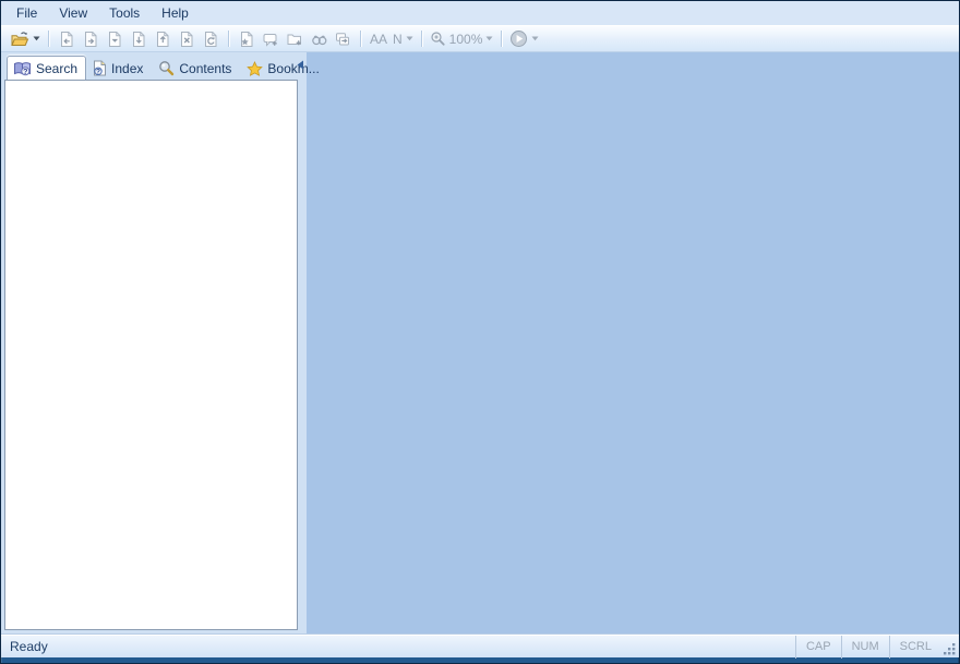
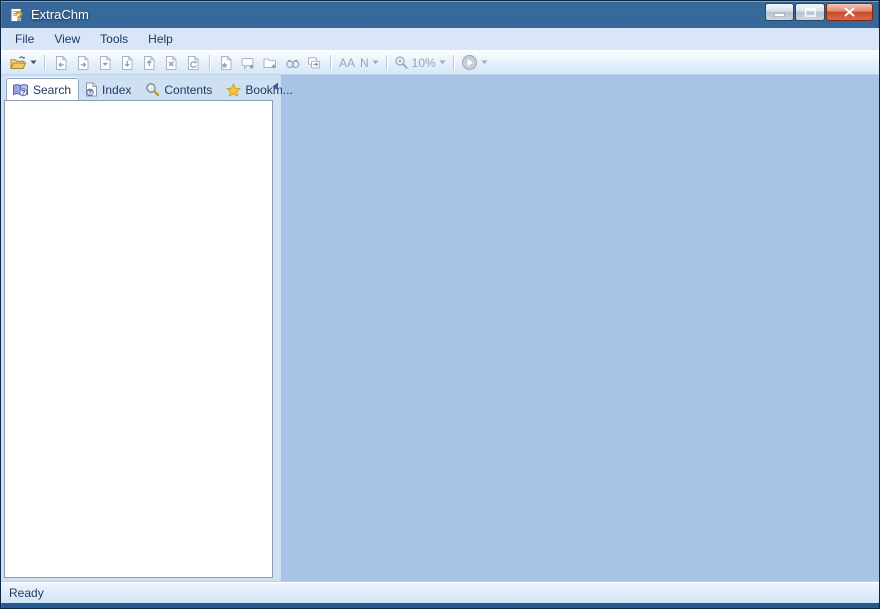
+ ?
+ ExtraChm
  File
  View
  Tools
  Help
  AA
  N
- 100%
+ 10%
  Search
  Index
  Contents
  Book...
  Ready
- CAP
- NUM
- SCRL
